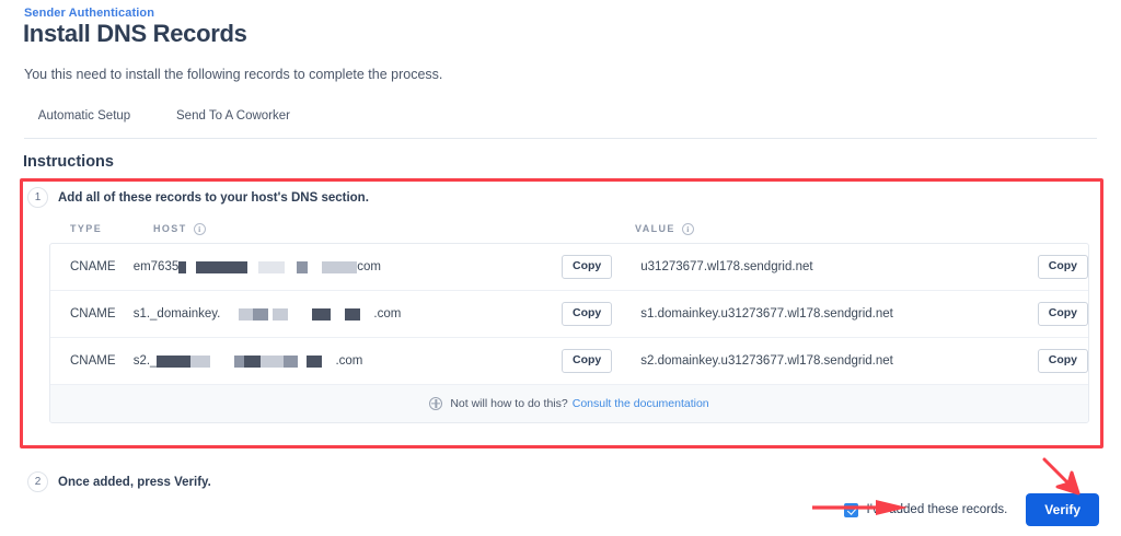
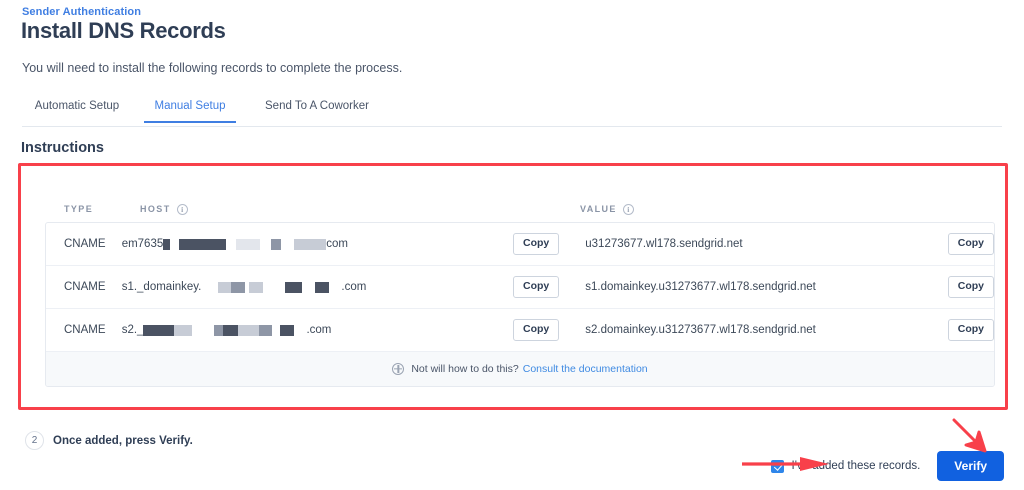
  Sender Authentication
  Install DNS Records
- You this need to install the following records to complete the process.
+ You will need to install the following records to complete the process.
  Automatic Setup
+ Manual Setup
  Send To A Coworker
  Instructions
- 1
- Add all of these records to your host's DNS section.
  TYPE
  HOST
  i
  VALUE
  i
  CNAME
  em7635
  com
  Copy
  u31273677.wl178.sendgrid.net
  Copy
  CNAME
  s1._domainkey.
  .com
  Copy
  s1.domainkey.u31273677.wl178.sendgrid.net
  Copy
  CNAME
  s2._
  .com
  Copy
  s2.domainkey.u31273677.wl178.sendgrid.net
  Copy
  Not will how to do this?
  Consult the documentation
  2
  Once added, press Verify.
  I'vdded these records.
  Verify
